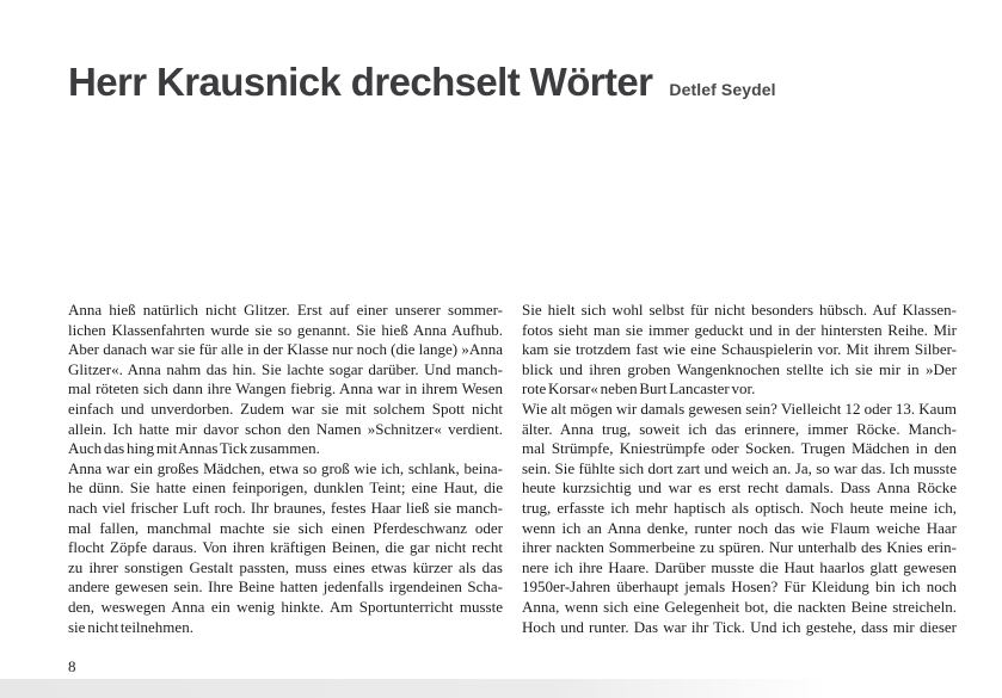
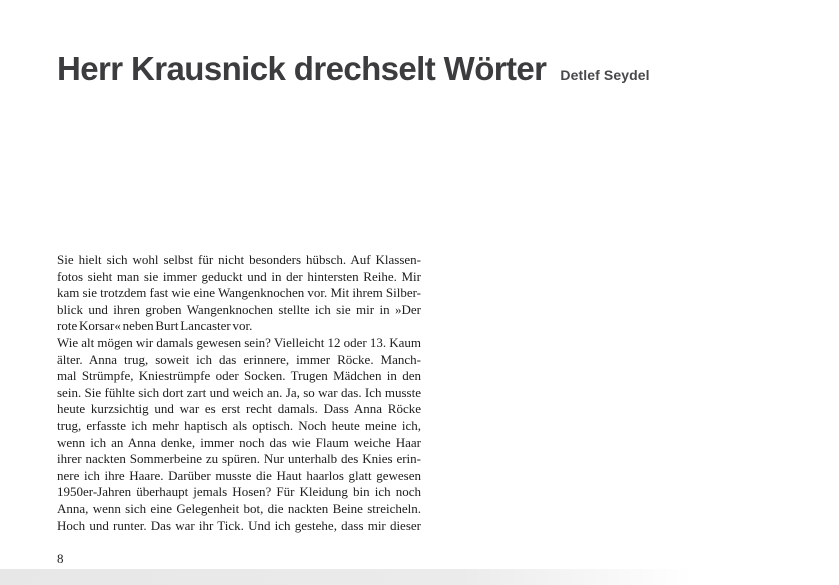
  Herr Krausnick drechselt Wörter
  Detlef Seydel
- Anna hieß natürlich nicht Glitzer. Erst auf einer unserer sommer-
- lichen Klassenfahrten wurde sie so genannt. Sie hieß Anna Aufhub.
- Aber danach war sie für alle in der Klasse nur noch (die lange) »Anna
- Glitzer«. Anna nahm das hin. Sie lachte sogar darüber. Und manch-
- mal röteten sich dann ihre Wangen fiebrig. Anna war in ihrem Wesen
- einfach und unverdorben. Zudem war sie mit solchem Spott nicht
- allein. Ich hatte mir davor schon den Namen »Schnitzer« verdient.
- Auch das hing mit Annas Tick zusammen.
- Anna war ein großes Mädchen, etwa so groß wie ich, schlank, beina-
- he dünn. Sie hatte einen feinporigen, dunklen Teint; eine Haut, die
- nach viel frischer Luft roch. Ihr braunes, festes Haar ließ sie manch-
- mal fallen, manchmal machte sie sich einen Pferdeschwanz oder
- flocht Zöpfe daraus. Von ihren kräftigen Beinen, die gar nicht recht
- zu ihrer sonstigen Gestalt passten, muss eines etwas kürzer als das
- andere gewesen sein. Ihre Beine hatten jedenfalls irgendeinen Scha-
- den, weswegen Anna ein wenig hinkte. Am Sportunterricht musste
- sie nicht teilnehmen.
  Sie hielt sich wohl selbst für nicht besonders hübsch. Auf Klassen-
  fotos sieht man sie immer geduckt und in der hintersten Reihe. Mir
- kam sie trotzdem fast wie eine Schauspielerin vor. Mit ihrem Silber-
+ kam sie trotzdem fast wie eine Wangenknochen vor. Mit ihrem Silber-
  blick und ihren groben Wangenknochen stellte ich sie mir in »Der
  rote Korsar« neben Burt Lancaster vor.
  Wie alt mögen wir damals gewesen sein? Vielleicht 12 oder 13. Kaum
  älter. Anna trug, soweit ich das erinnere, immer Röcke. Manch-
  mal Strümpfe, Kniestrümpfe oder Socken. Trugen Mädchen in den
  sein. Sie fühlte sich dort zart und weich an. Ja, so war das. Ich musste
  heute kurzsichtig und war es erst recht damals. Dass Anna Röcke
  trug, erfasste ich mehr haptisch als optisch. Noch heute meine ich,
- wenn ich an Anna denke, runter noch das wie Flaum weiche Haar
+ wenn ich an Anna denke, immer noch das wie Flaum weiche Haar
  ihrer nackten Sommerbeine zu spüren. Nur unterhalb des Knies erin-
  nere ich ihre Haare. Darüber musste die Haut haarlos glatt gewesen
  1950er-Jahren überhaupt jemals Hosen? Für Kleidung bin ich noch
  Anna, wenn sich eine Gelegenheit bot, die nackten Beine streicheln.
  Hoch und runter. Das war ihr Tick. Und ich gestehe, dass mir dieser
  8
